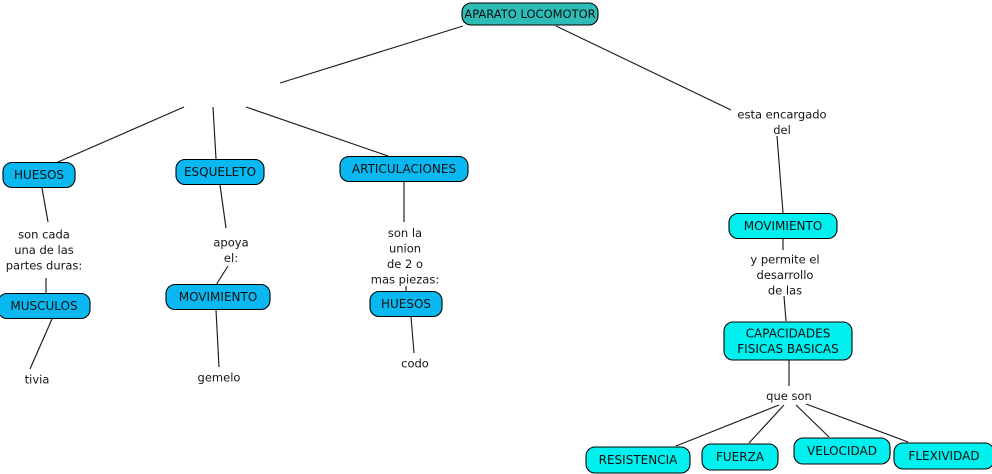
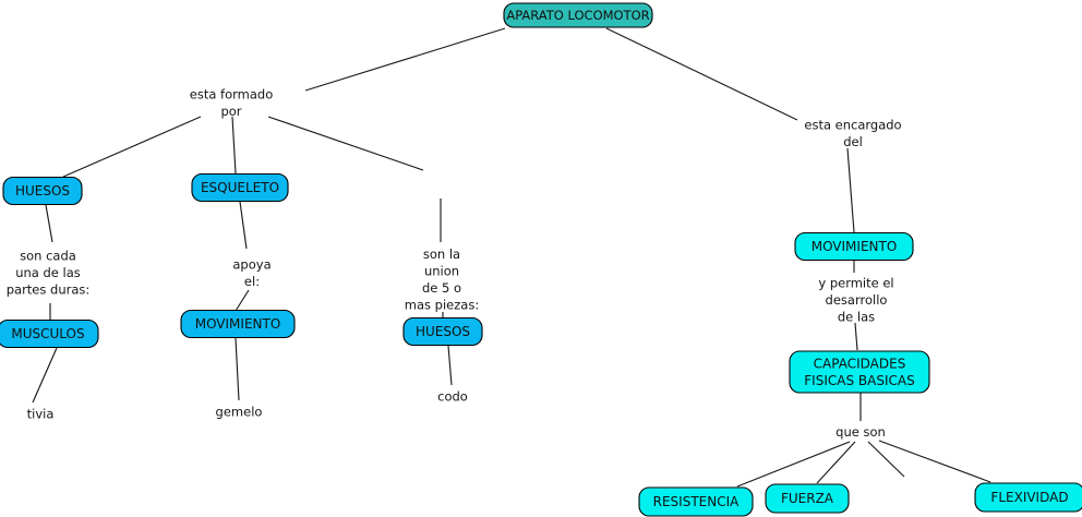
  APARATO LOCOMOTOR
  HUESOS
  ESQUELETO
- ARTICULACIONES
  MUSCULOS
  MOVIMIENTO
  HUESOS
  MOVIMIENTO
  CAPACIDADES FISICAS BASICAS
  RESISTENCIA
  FUERZA
- VELOCIDAD
  FLEXIVIDAD
+ esta formado por
  esta encargado del
  son cada una de las partes duras:
  apoya el:
- son la union de 2 o mas piezas:
+ son la union de 5 o mas piezas:
  y permite el desarrollo de las
  que son
  tivia
  gemelo
  codo
